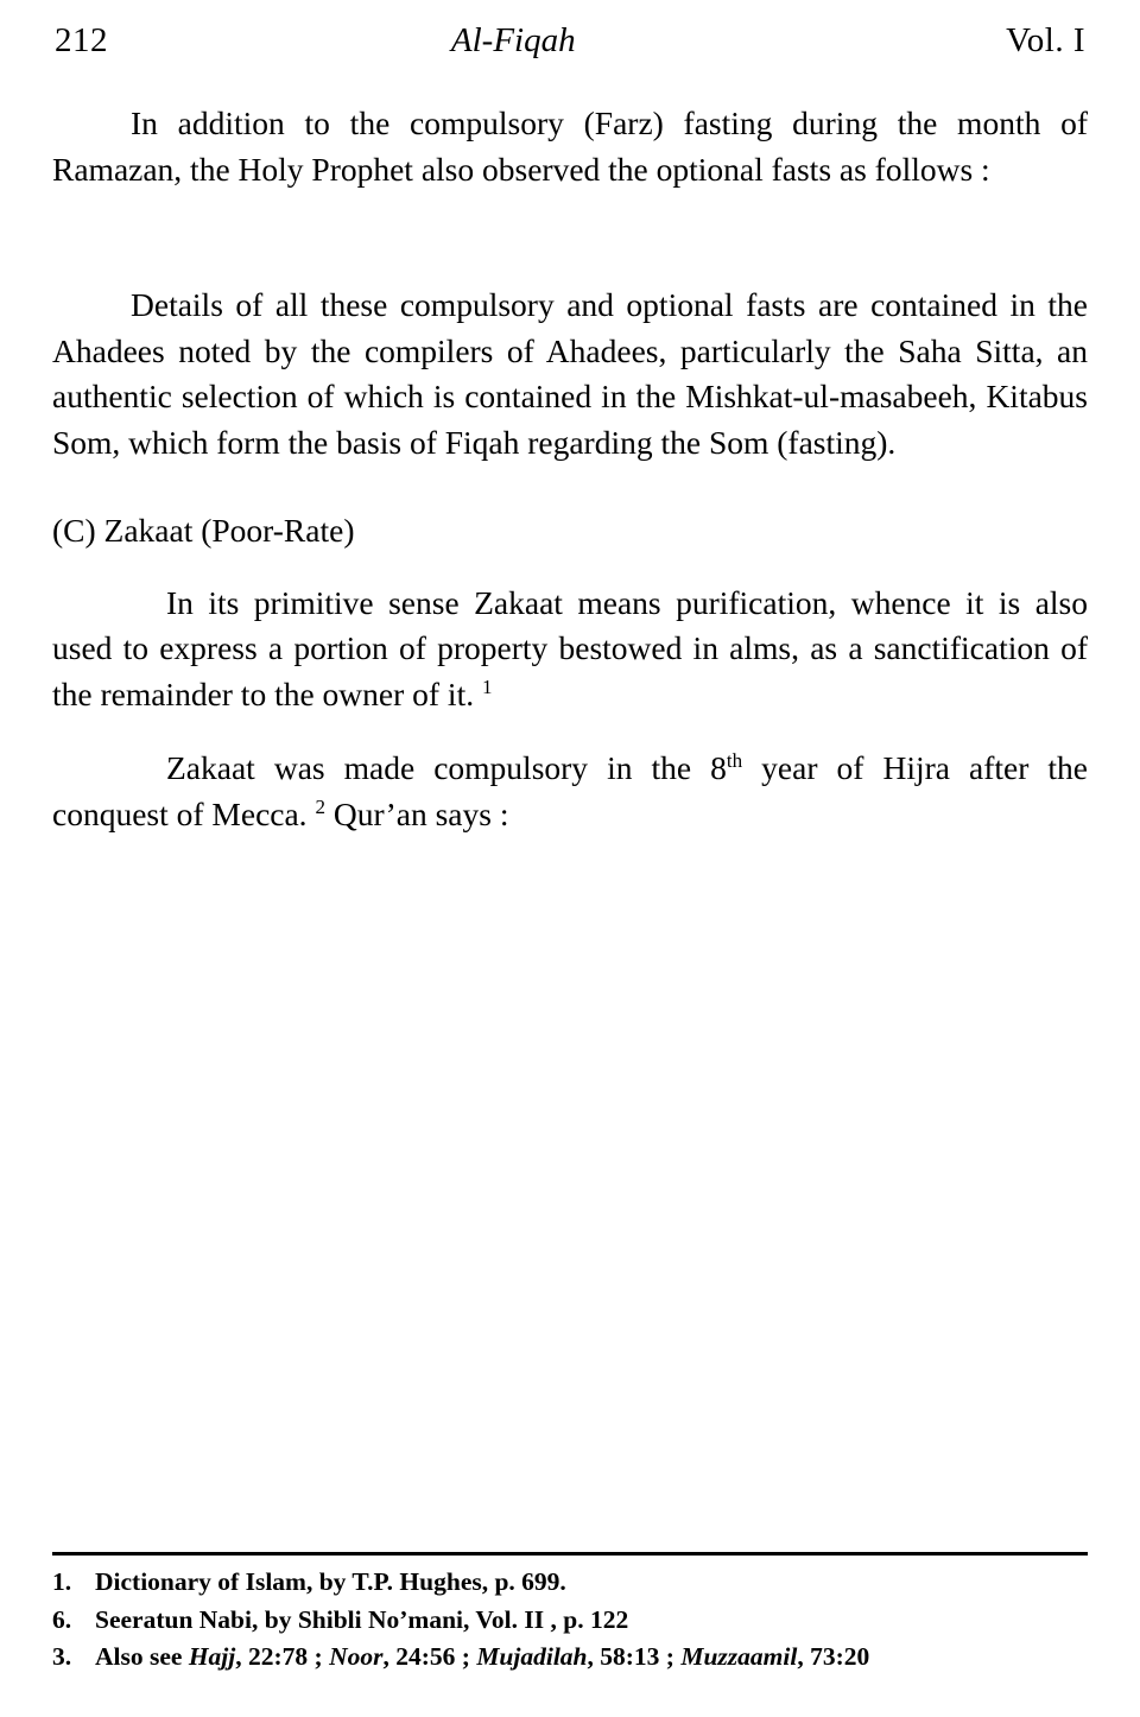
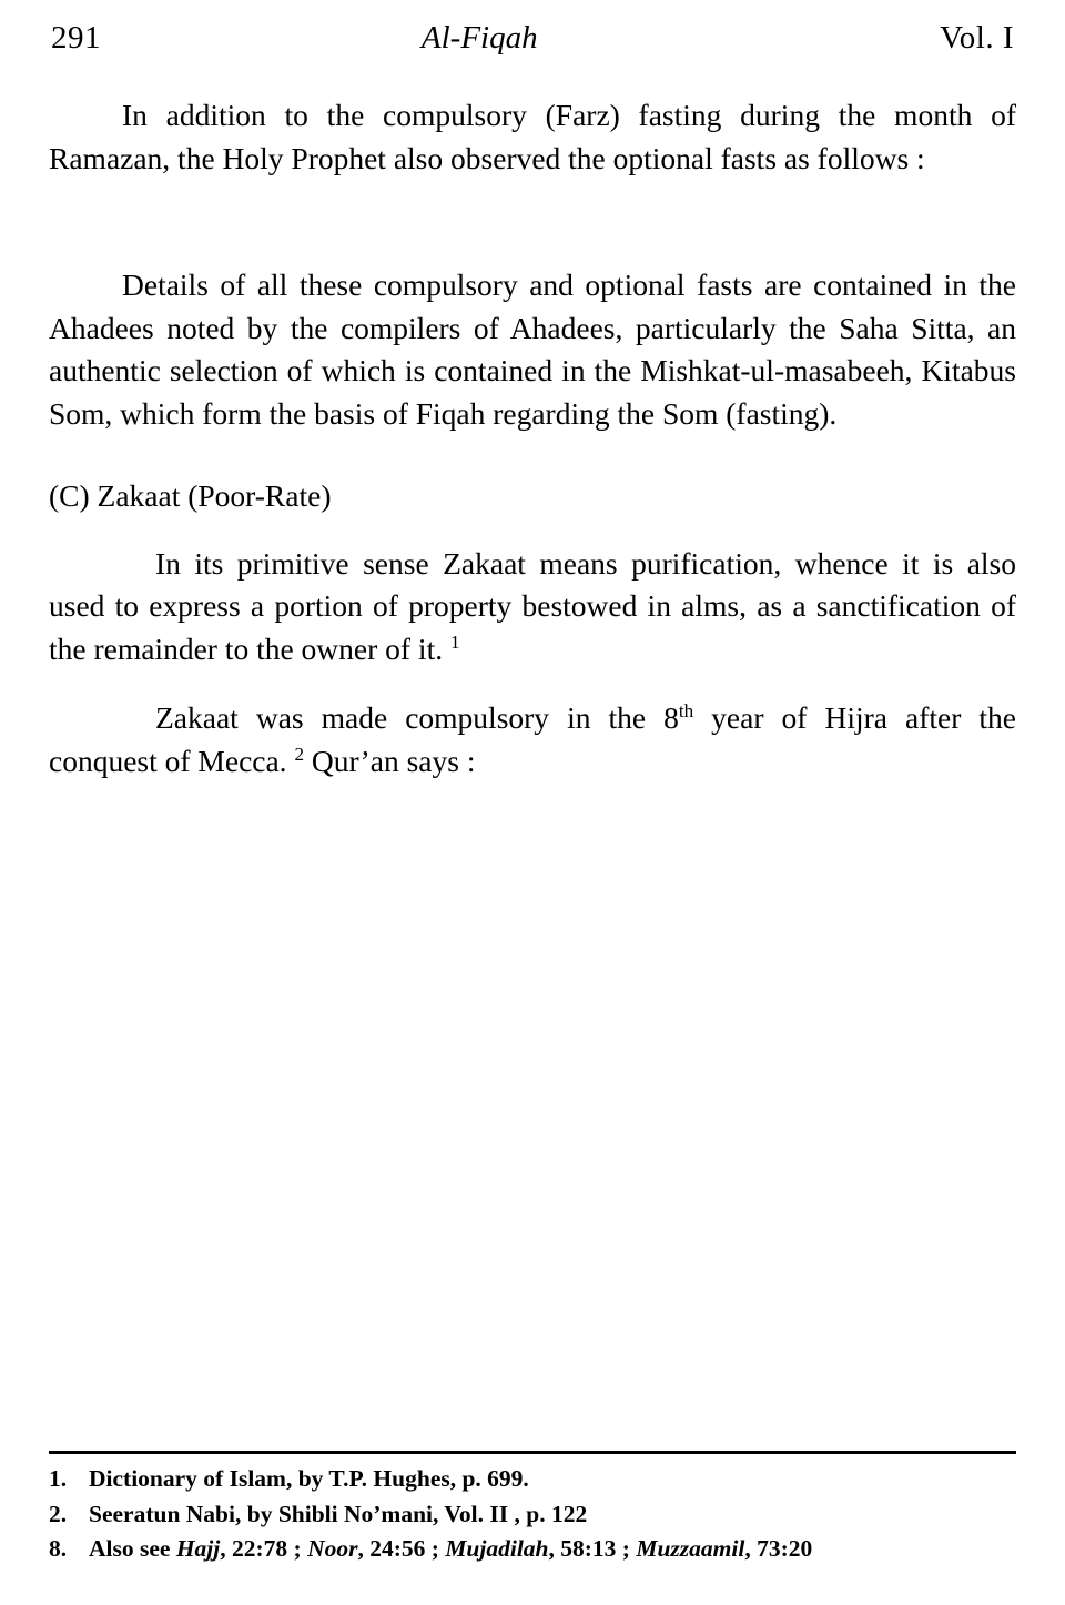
- 212
+ 291
  Al-Fiqah
  Vol. I
  In addition to the compulsory (Farz) fasting during the month of Ramazan, the Holy Prophet also observed the optional fasts as follows :
  Details of all these compulsory and optional fasts are contained in the Ahadees noted by the compilers of Ahadees, particularly the Saha Sitta, an authentic selection of which is contained in the Mishkat-ul-masabeeh, Kitabus Som, which form the basis of Fiqah regarding the Som (fasting).
  (C) Zakaat (Poor-Rate)
  In its primitive sense Zakaat means purification, whence it is also used to express a portion of property bestowed in alms, as a sanctification of the remainder to the owner of it. 1
  Zakaat was made compulsory in the 8th year of Hijra after the conquest of Mecca. 2 Qur’an says :
  1.
  Dictionary of Islam, by T.P. Hughes, p. 699.
- 6.
+ 2.
  Seeratun Nabi, by Shibli No’mani, Vol. II , p. 122
- 3.
+ 8.
  Also see Hajj, 22:78 ; Noor, 24:56 ; Mujadilah, 58:13 ; Muzzaamil, 73:20
